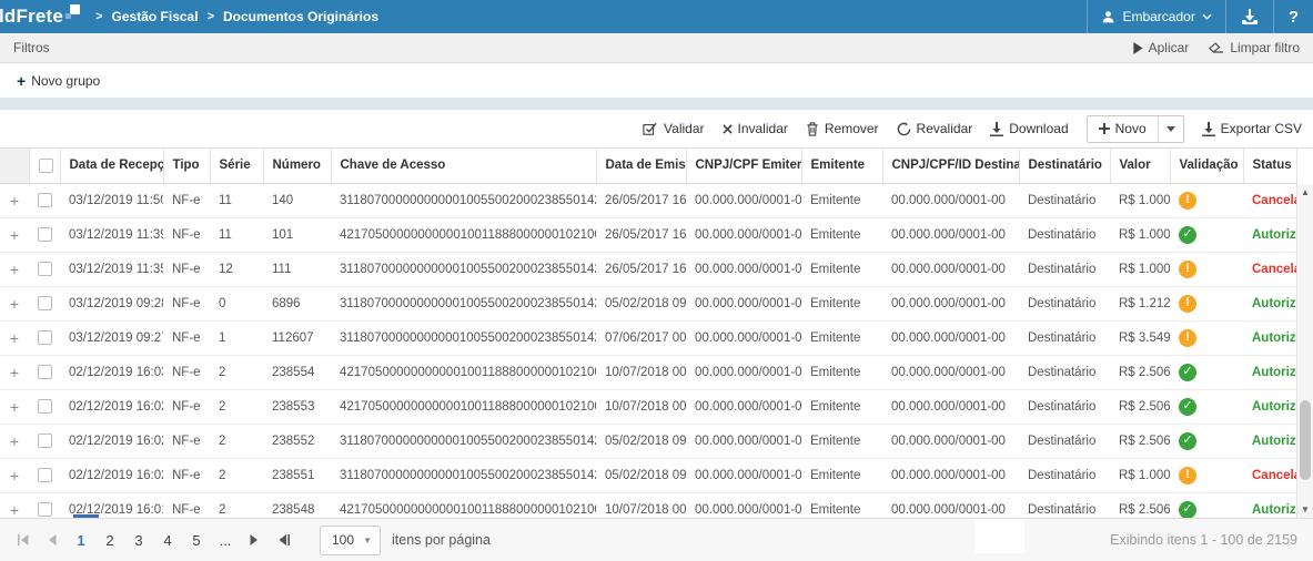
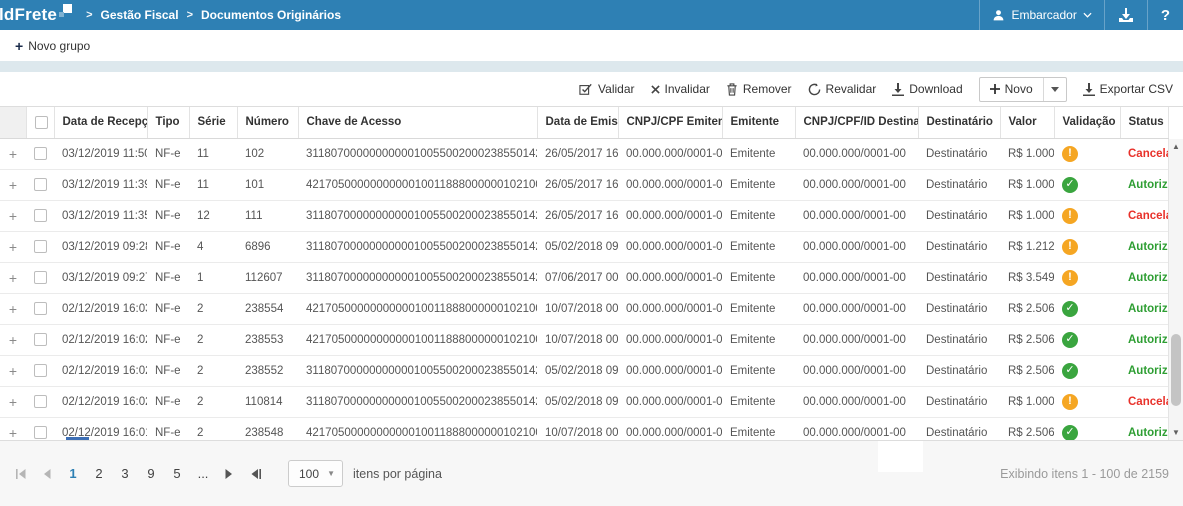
  ldFrete
  >
  Gestão Fiscal
  >
  Documentos Originários
  Embarcador
  ?
- Filtros
- Aplicar
- Limpar filtro
  +
  Novo grupo
  Validar
  Invalidar
  Remover
  Revalidar
  Download
  Novo
  Exportar CSV
  		Data de Recepç	Tipo	Série	Número	Chave de Acesso	Data de Emis	CNPJ/CPF Emiten	Emitente	CNPJ/CPF/ID Destina	Destinatário	Valor	Validação	Status
- +		03/12/2019 11:5	NF-e	11	140	311807000000000001005500200023855014	26/05/2017 16	00.000.000/0001-0	Emitente	00.000.000/0001-00	Destinatário	R$ 1.000	!	Cancel
+ +		03/12/2019 11:5	NF-e	11	102	311807000000000001005500200023855014	26/05/2017 16	00.000.000/0001-0	Emitente	00.000.000/0001-00	Destinatário	R$ 1.000	!	Cancel
  +		03/12/2019 11:3	NF-e	11	101	421705000000000001001188800000010210	26/05/2017 16	00.000.000/0001-0	Emitente	00.000.000/0001-00	Destinatário	R$ 1.000	✓	Autoriz
  +		03/12/2019 11:3	NF-e	12	111	311807000000000001005500200023855014	26/05/2017 16	00.000.000/0001-0	Emitente	00.000.000/0001-00	Destinatário	R$ 1.000	!	Cancel
- +		03/12/2019 09:2	NF-e	0	6896	311807000000000001005500200023855014	05/02/2018 09	00.000.000/0001-0	Emitente	00.000.000/0001-00	Destinatário	R$ 1.212	!	Autoriz
+ +		03/12/2019 09:2	NF-e	4	6896	311807000000000001005500200023855014	05/02/2018 09	00.000.000/0001-0	Emitente	00.000.000/0001-00	Destinatário	R$ 1.212	!	Autoriz
  +		03/12/2019 09:2	NF-e	1	112607	311807000000000001005500200023855014	07/06/2017 00	00.000.000/0001-0	Emitente	00.000.000/0001-00	Destinatário	R$ 3.549	!	Autoriz
  +		02/12/2019 16:0	NF-e	2	238554	421705000000000001001188800000010210	10/07/2018 00	00.000.000/0001-0	Emitente	00.000.000/0001-00	Destinatário	R$ 2.506	✓	Autoriz
  +		02/12/2019 16:0	NF-e	2	238553	421705000000000001001188800000010210	10/07/2018 00	00.000.000/0001-0	Emitente	00.000.000/0001-00	Destinatário	R$ 2.506	✓	Autoriz
  +		02/12/2019 16:0	NF-e	2	238552	311807000000000001005500200023855014	05/02/2018 09	00.000.000/0001-0	Emitente	00.000.000/0001-00	Destinatário	R$ 2.506	✓	Autoriz
- +		02/12/2019 16:0	NF-e	2	238551	311807000000000001005500200023855014	05/02/2018 09	00.000.000/0001-0	Emitente	00.000.000/0001-00	Destinatário	R$ 1.000	!	Cancel
+ +		02/12/2019 16:0	NF-e	2	110814	311807000000000001005500200023855014	05/02/2018 09	00.000.000/0001-0	Emitente	00.000.000/0001-00	Destinatário	R$ 1.000	!	Cancel
  +		02/12/2019 16:0	NF-e	2	238548	421705000000000001001188800000010210	10/07/2018 00	00.000.000/0001-0	Emitente	00.000.000/0001-00	Destinatário	R$ 2.506	✓	Autoriz
  ▲
  ▼
  1
  2
  3
- 4
+ 9
  5
  ...
  100
  ▼
  itens por página
  Exibindo itens 1 - 100 de 2159
